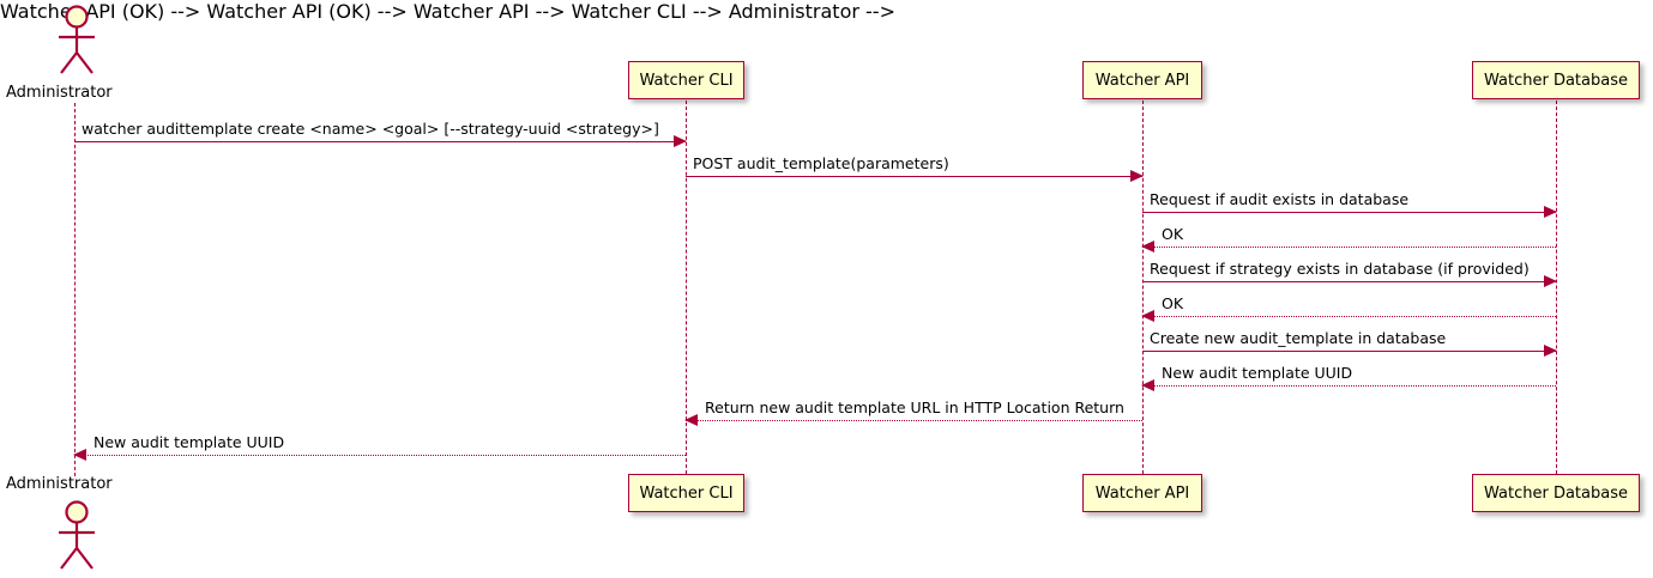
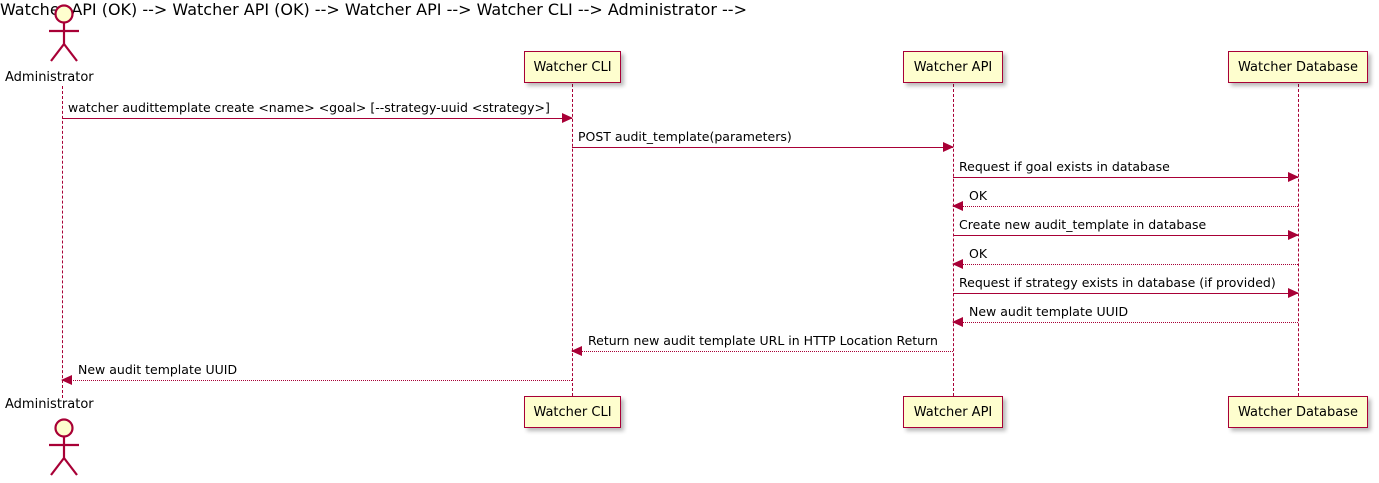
  Administrator
  Administrator
  Watcher CLI
  Watcher API
  Watcher Database
  Watcher CLI
  Watcher API
  Watcher Database
  watcher audittemplate create <name> <goal> [--strategy-uuid <strategy>]
  POST audit_template(parameters)
- Request if audit exists in database
+ Request if goal exists in database
  Watcher API (OK) -->
  OK
- Request if strategy exists in database (if provided)
+ Create new audit_template in database
  Watcher API (OK) -->
  OK
- Create new audit_template in database
+ Request if strategy exists in database (if provided)
  Watcher API -->
  New audit template UUID
  Watcher CLI -->
  Return new audit template URL in HTTP Location Return
  Administrator -->
  New audit template UUID
